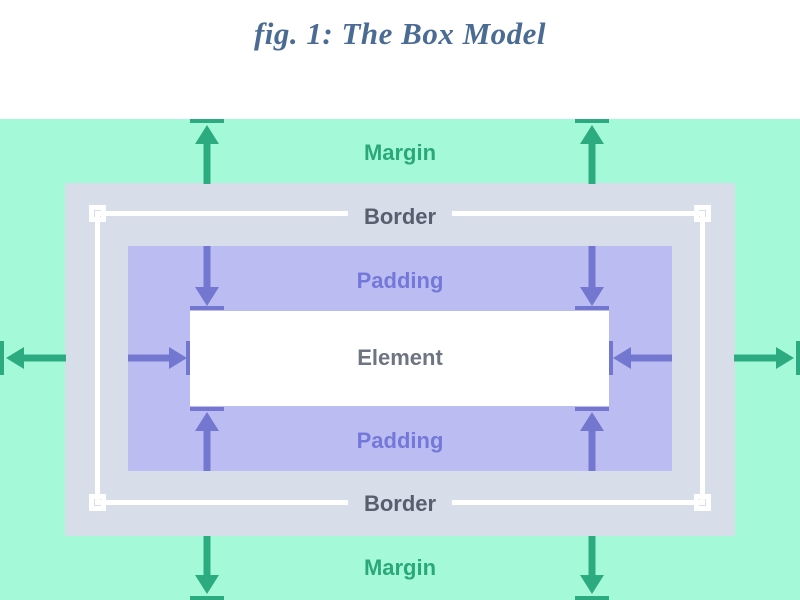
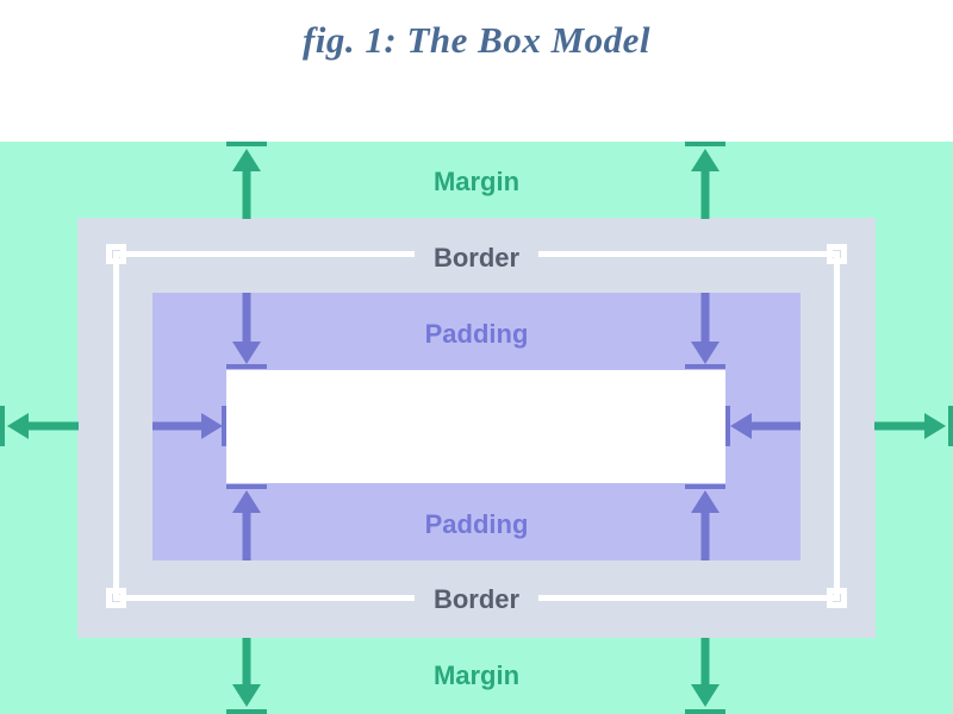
  fig. 1: The Box Model
  Margin
  Border
  Padding
- Element
  Padding
  Border
  Margin
